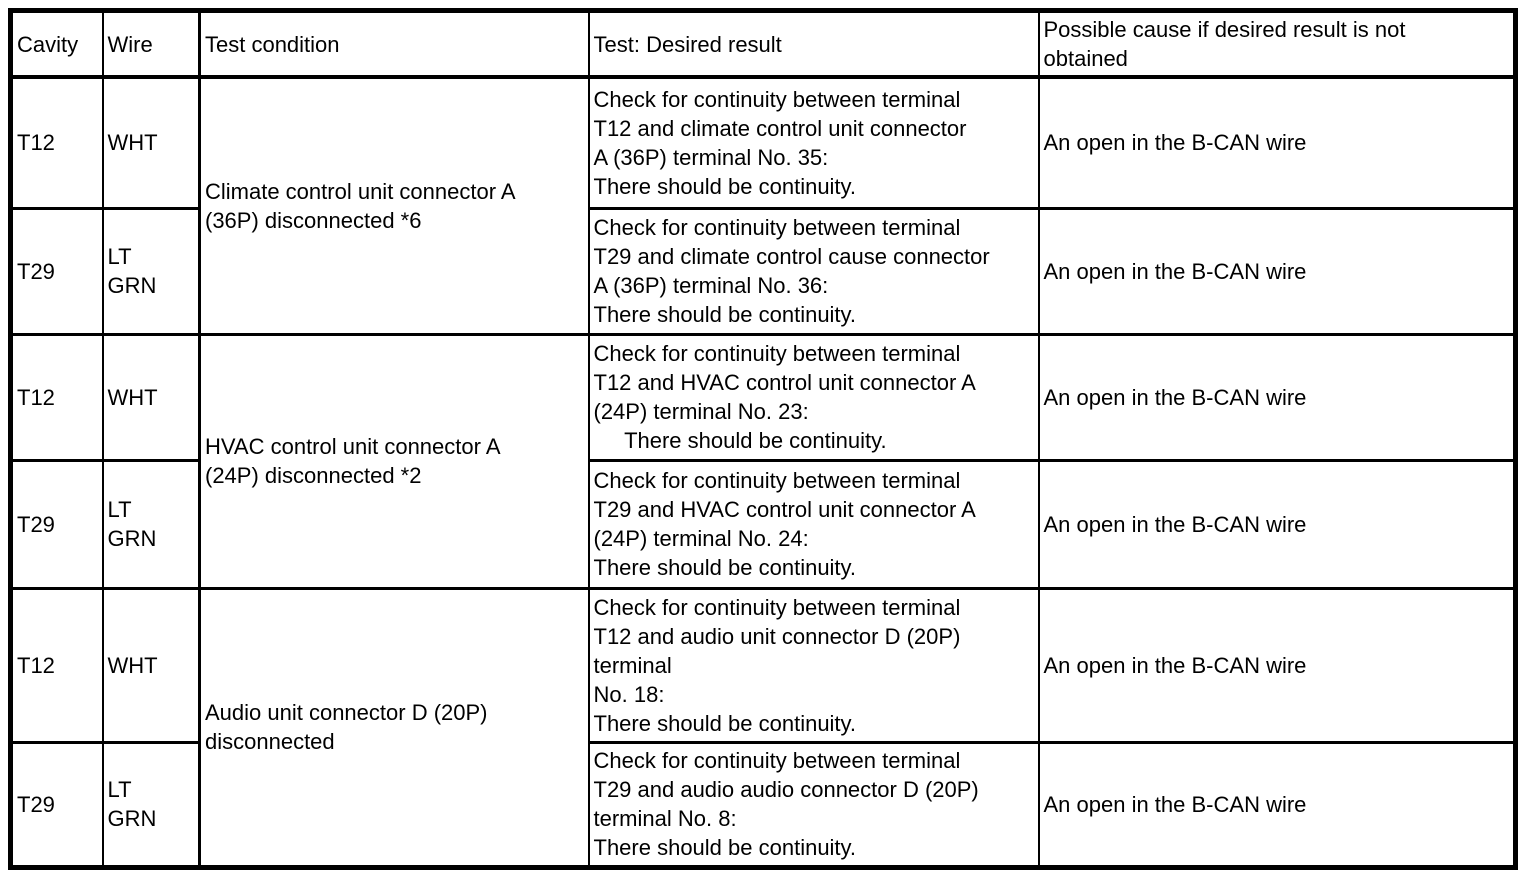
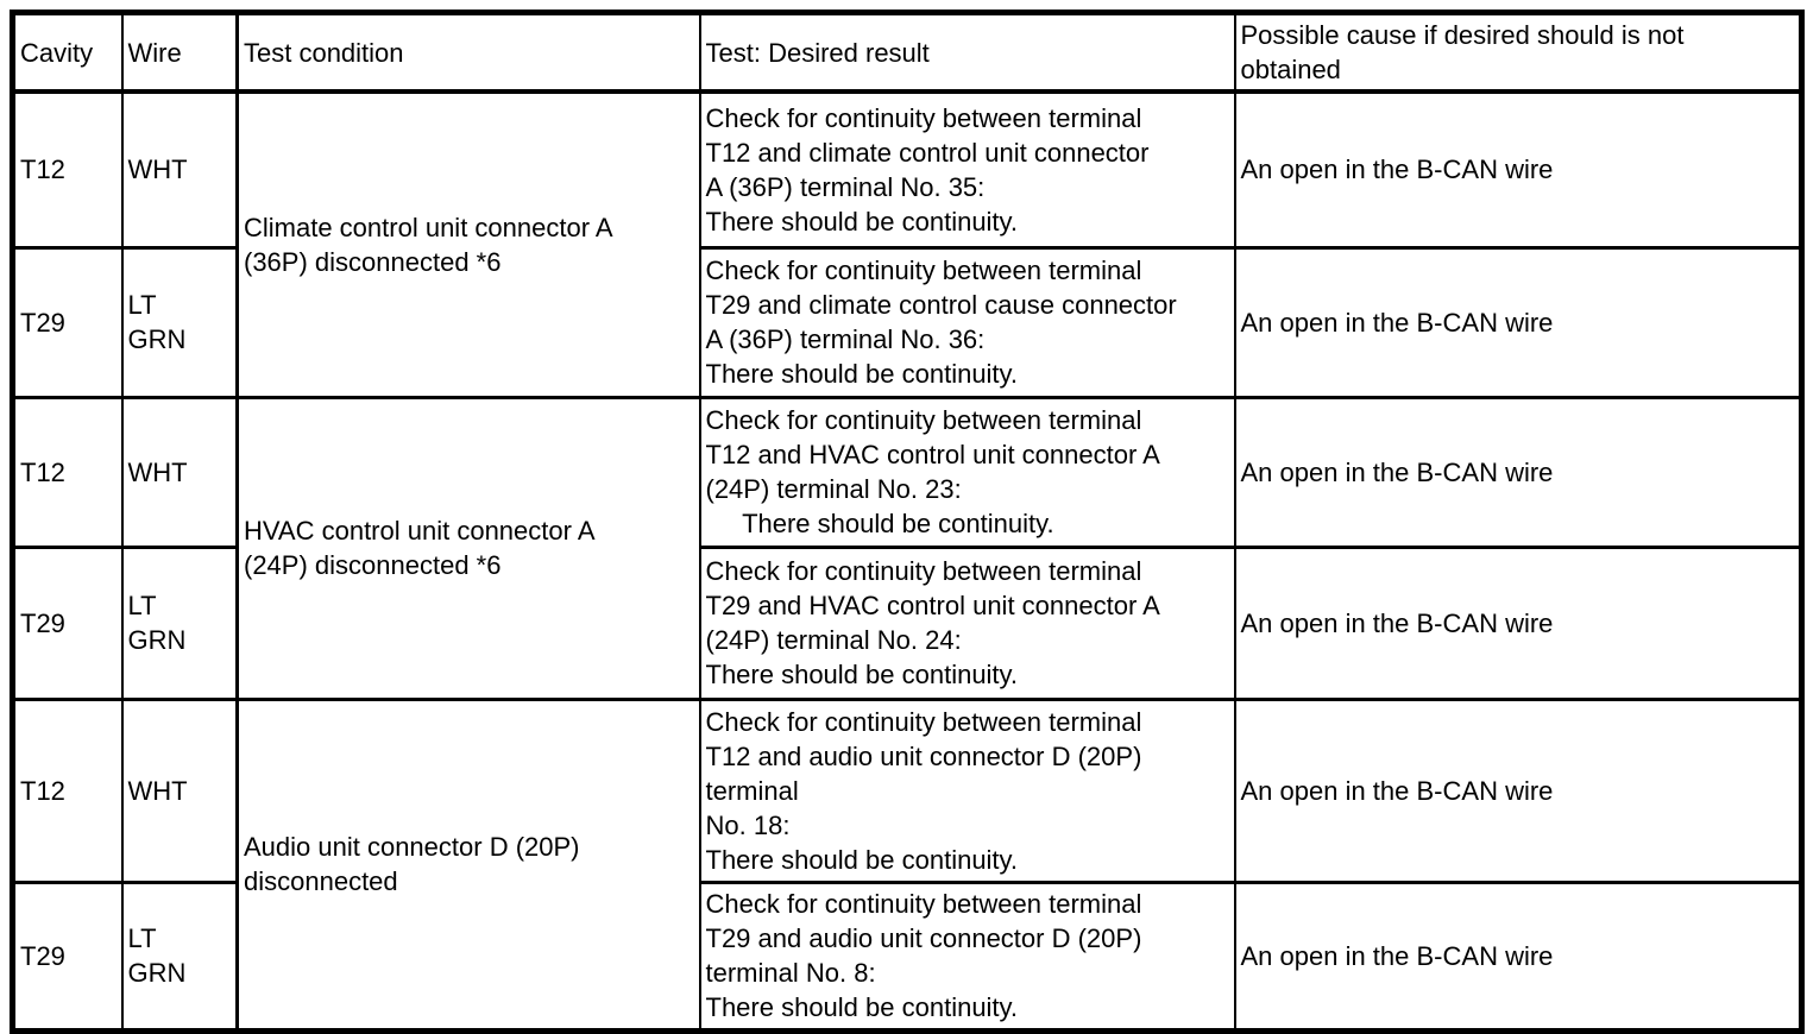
- Cavity	Wire	Test condition	Test: Desired result	Possible cause if desired result is not obtained
+ Cavity	Wire	Test condition	Test: Desired result	Possible cause if desired should is not obtained
  T12	WHT	Climate control unit connector A (36P) disconnected *6	Check for continuity between terminal T12 and climate control unit connector A (36P) terminal No. 35: There should be continuity.	An open in the B-CAN wire
  T29	LT GRN	Check for continuity between terminal T29 and climate control cause connector A (36P) terminal No. 36: There should be continuity.	An open in the B-CAN wire
- T12	WHT	HVAC control unit connector A (24P) disconnected *2	Check for continuity between terminal T12 and HVAC control unit connector A (24P) terminal No. 23: There should be continuity.	An open in the B-CAN wire
+ T12	WHT	HVAC control unit connector A (24P) disconnected *6	Check for continuity between terminal T12 and HVAC control unit connector A (24P) terminal No. 23: There should be continuity.	An open in the B-CAN wire
  T29	LT GRN	Check for continuity between terminal T29 and HVAC control unit connector A (24P) terminal No. 24: There should be continuity.	An open in the B-CAN wire
  T12	WHT	Audio unit connector D (20P) disconnected	Check for continuity between terminal T12 and audio unit connector D (20P) terminal No. 18: There should be continuity.	An open in the B-CAN wire
- T29	LT GRN	Check for continuity between terminal T29 and audio audio connector D (20P) terminal No. 8: There should be continuity.	An open in the B-CAN wire
+ T29	LT GRN	Check for continuity between terminal T29 and audio unit connector D (20P) terminal No. 8: There should be continuity.	An open in the B-CAN wire
